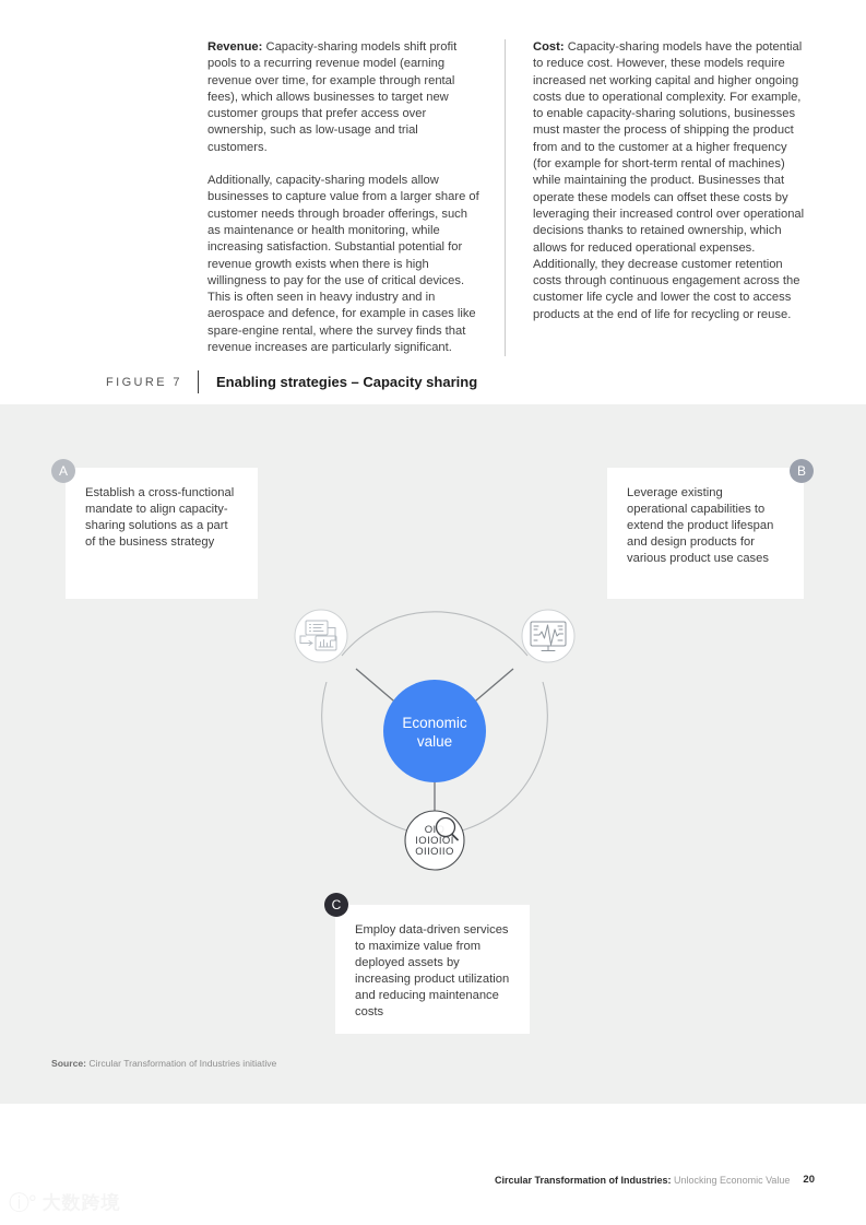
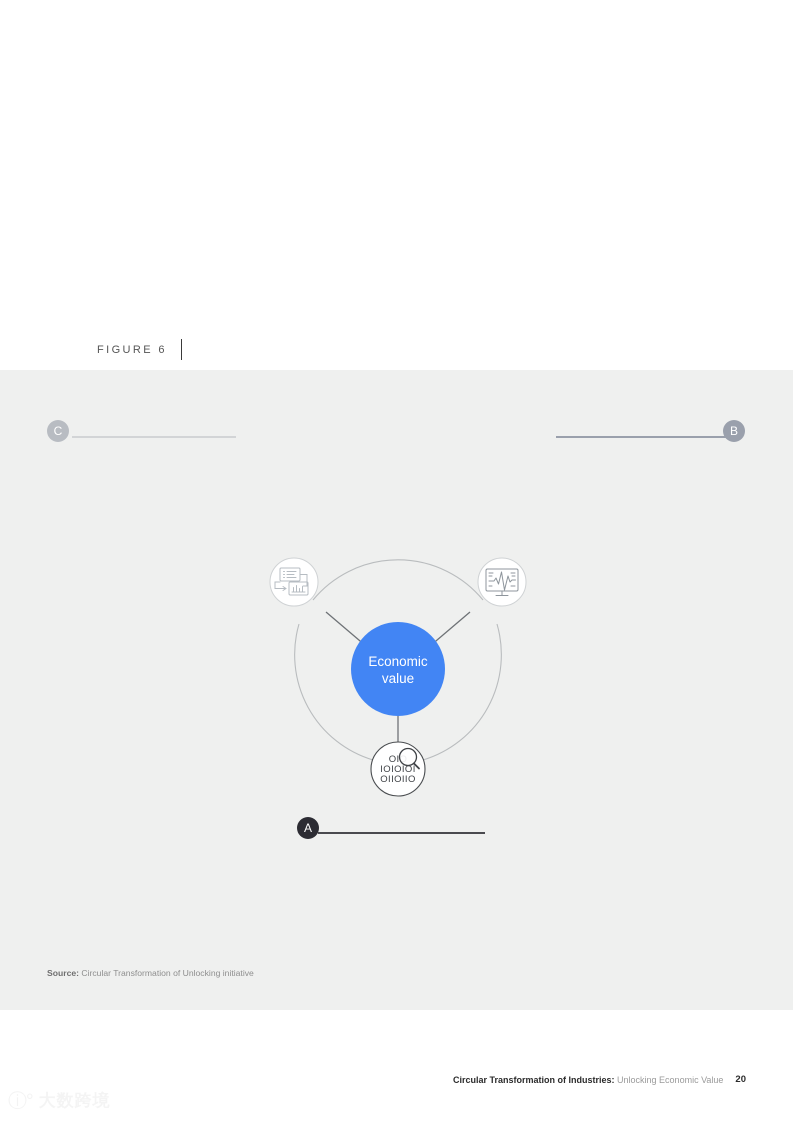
- Revenue: Capacity-sharing models shift profit pools to a recurring revenue model (earning revenue over time, for example through rental fees), which allows businesses to target new customer groups that prefer access over ownership, such as low-usage and trial customers.
- Additionally, capacity-sharing models allow businesses to capture value from a larger share of customer needs through broader offerings, such as maintenance or health monitoring, while increasing satisfaction. Substantial potential for revenue growth exists when there is high willingness to pay for the use of critical devices. This is often seen in heavy industry and in aerospace and defence, for example in cases like spare-engine rental, where the survey finds that revenue increases are particularly significant.
- Cost: Capacity-sharing models have the potential to reduce cost. However, these models require increased net working capital and higher ongoing costs due to operational complexity. For example, to enable capacity-sharing solutions, businesses must master the process of shipping the product from and to the customer at a higher frequency (for example for short-term rental of machines) while maintaining the product. Businesses that operate these models can offset these costs by leveraging their increased control over operational decisions thanks to retained ownership, which allows for reduced operational expenses. Additionally, they decrease customer retention costs through continuous engagement across the customer life cycle and lower the cost to access products at the end of life for recycling or reuse.
- FIGURE 7
+ FIGURE 6
- Enabling strategies – Capacity sharing
- Establish a cross-functional mandate to align capacity-sharing solutions as a part of the business strategy
- A
+ C
- Leverage existing operational capabilities to extend the product lifespan and design products for various product use cases
  B
- Employ data-driven services to maximize value from deployed assets by increasing product utilization and reducing maintenance costs
- C
+ A
  Economic
  value
  IOIOIOI
  OIIOIIO
- Source: Circular Transformation of Industries initiative
+ Source: Circular Transformation of Unlocking initiative
  Circular Transformation of Industries: Unlocking Economic Value
  20
